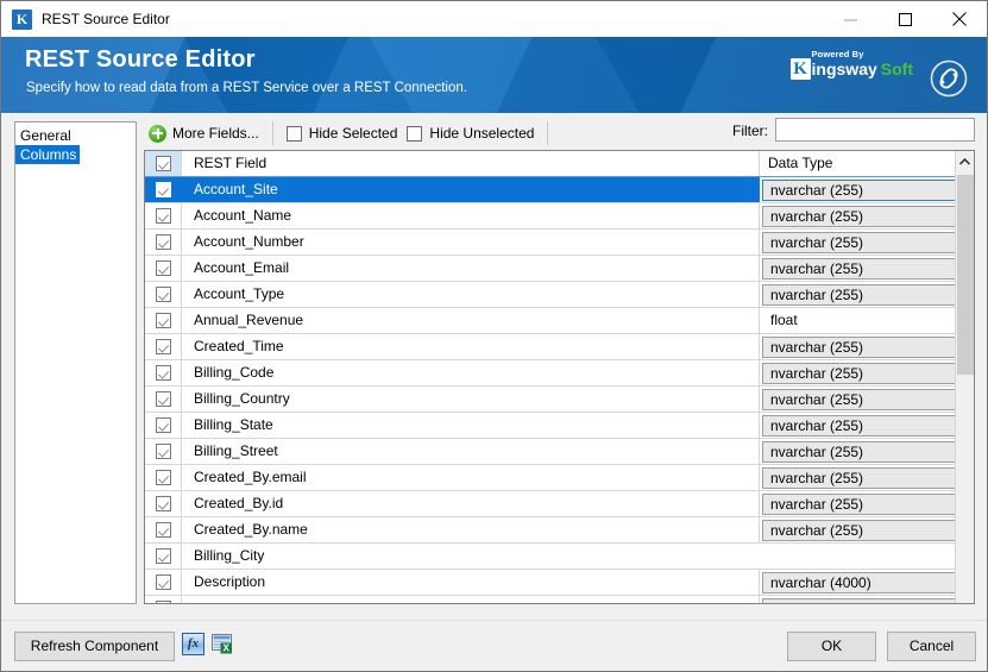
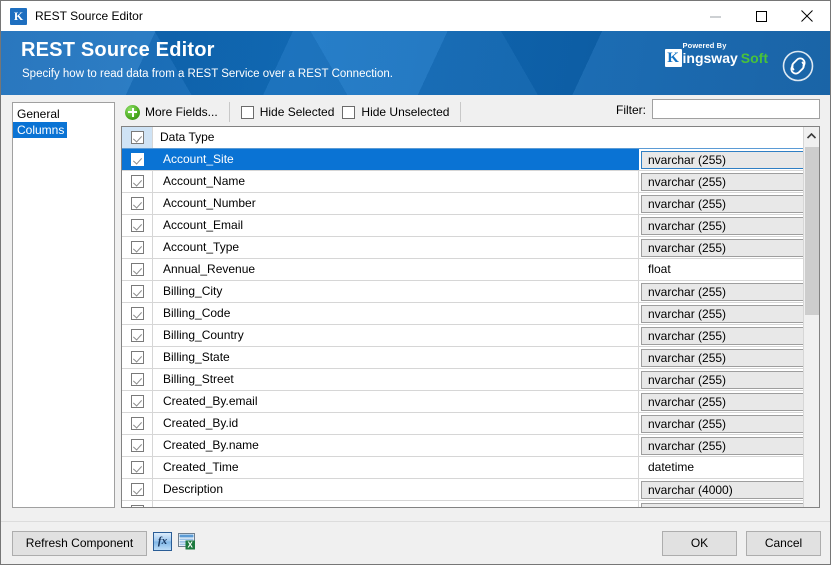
  REST Source Editor
  REST Source Editor
  Specify how to read data from a REST Service over a REST Connection.
  K
  Powered By
  ingsway
  Soft
  General
  Columns
  More Fields...
  Hide Selected
  Hide Unselected
  Filter:
- REST Field
  Data Type
  Account_Site
  nvarchar (255)
  Account_Name
  nvarchar (255)
  Account_Number
  nvarchar (255)
  Account_Email
  nvarchar (255)
  Account_Type
  nvarchar (255)
  Annual_Revenue
  float
- Created_Time
+ Billing_City
  nvarchar (255)
  Billing_Code
  nvarchar (255)
  Billing_Country
  nvarchar (255)
  Billing_State
  nvarchar (255)
  Billing_Street
  nvarchar (255)
  Created_By.email
  nvarchar (255)
  Created_By.id
  nvarchar (255)
  Created_By.name
  nvarchar (255)
- Billing_City
+ Created_Time
+ datetime
  Description
  nvarchar (4000)
  Refresh Component
  OK
  Cancel
  fx
  X
